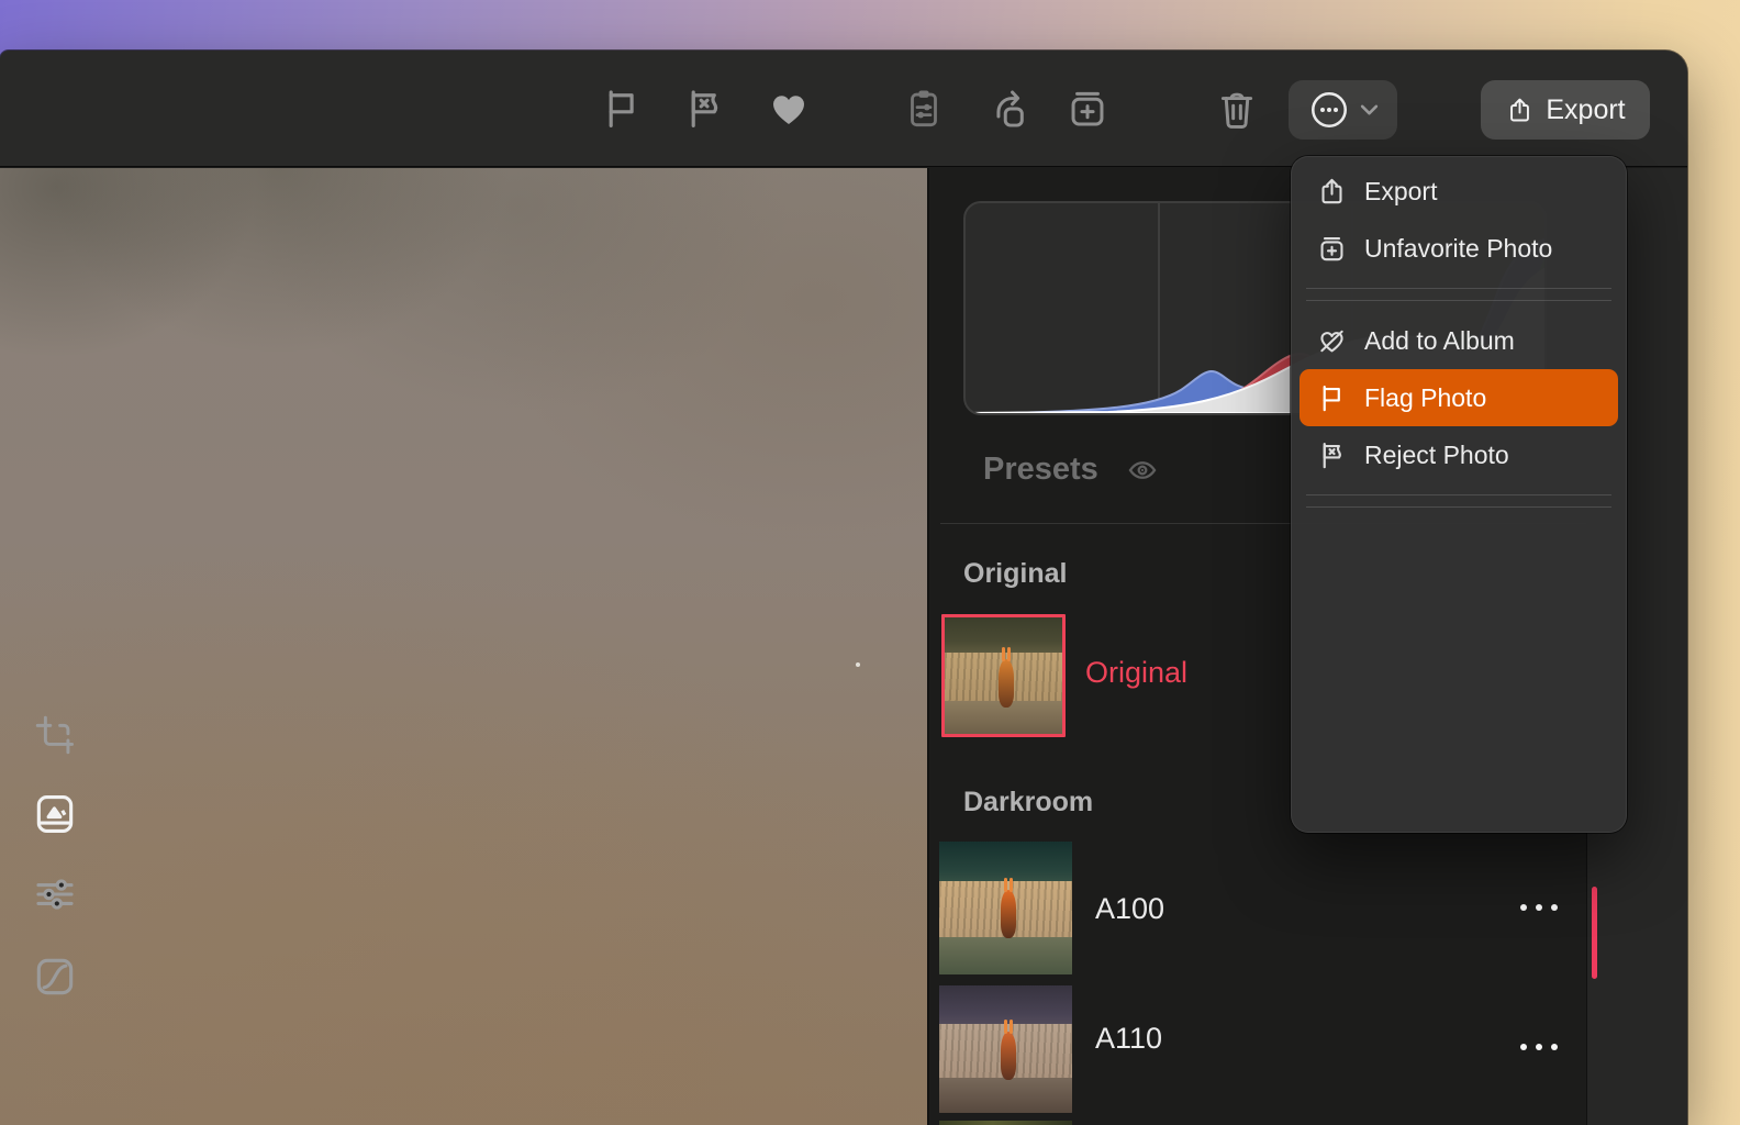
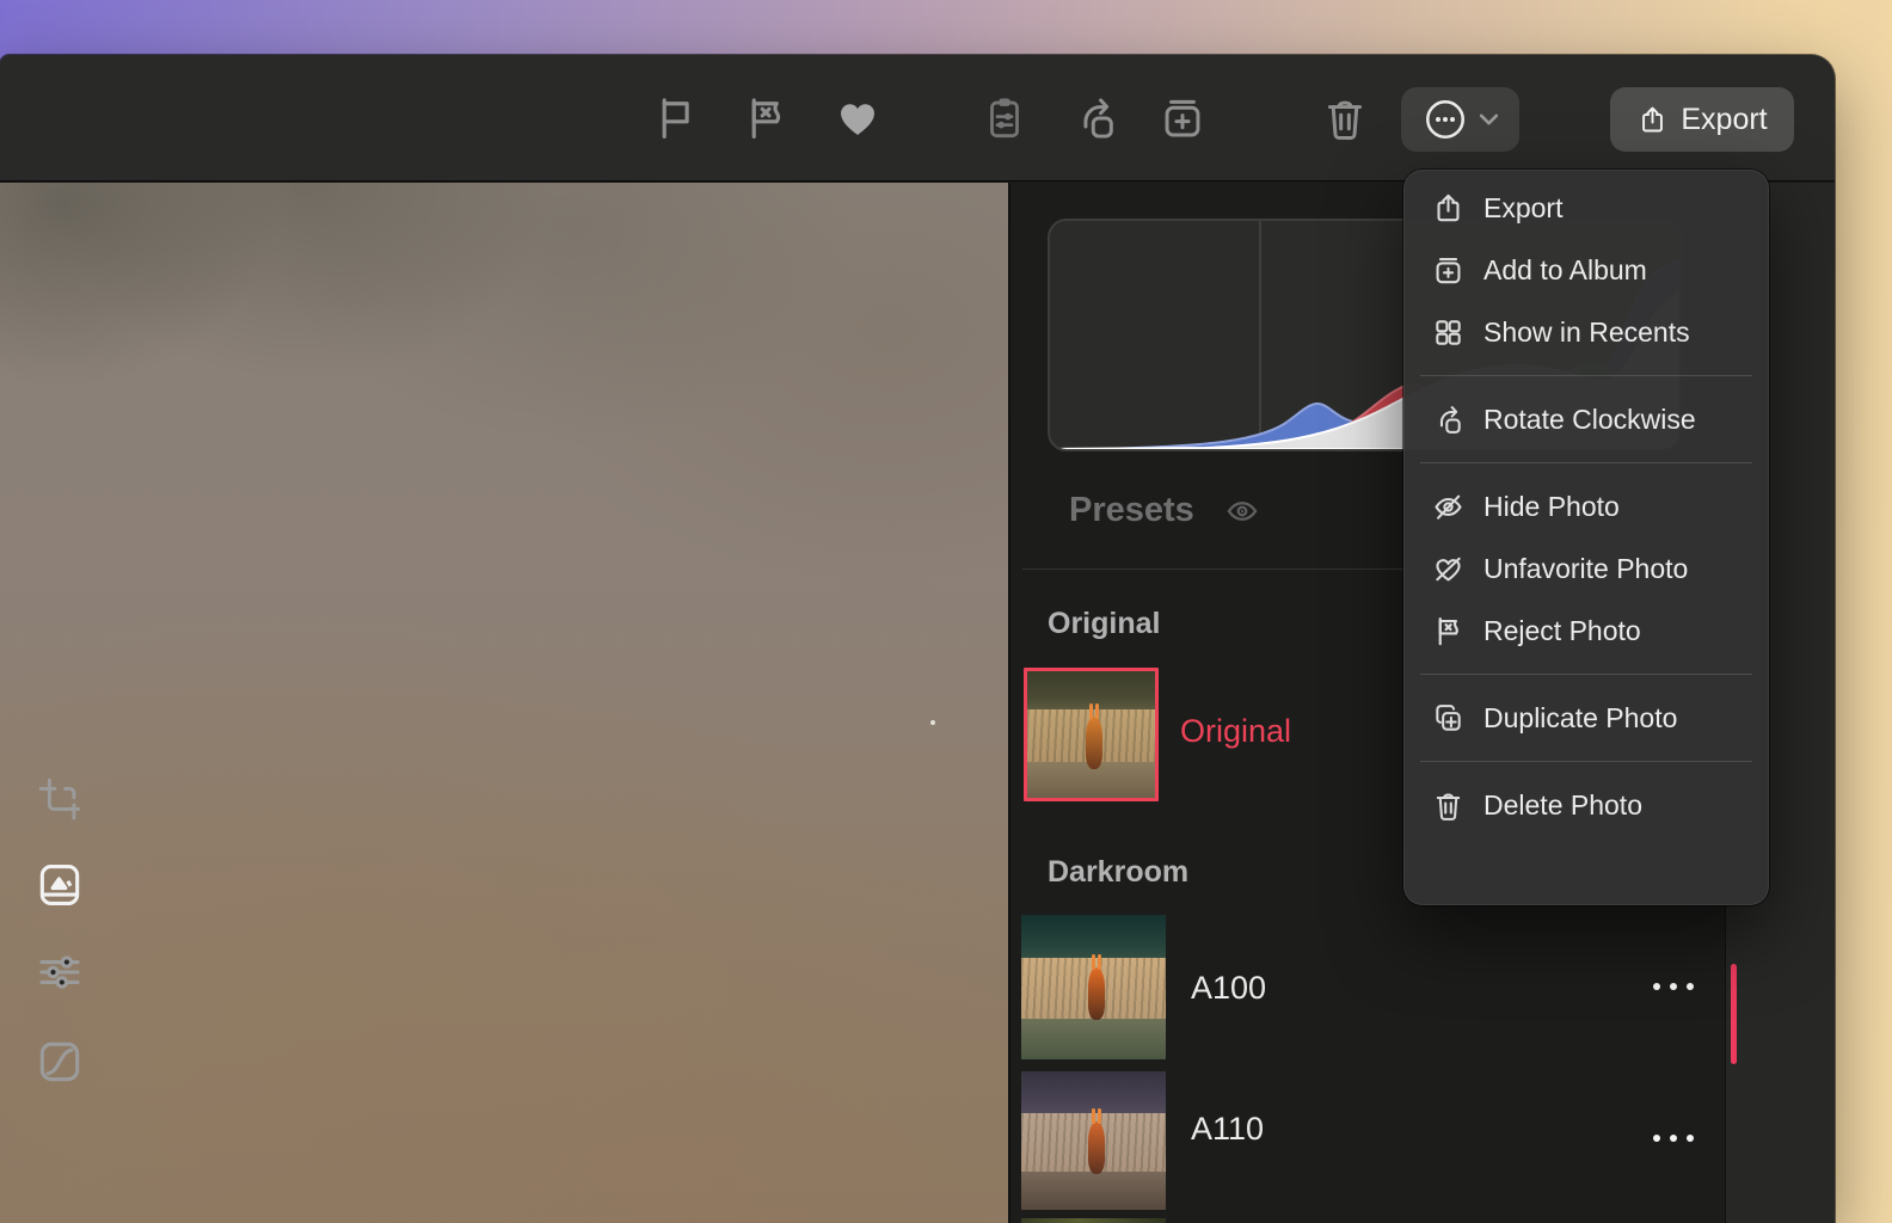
  Export
  Presets
  Original
  Original
  Darkroom
  A100
  A110
  Export
- Unfavorite Photo
+ Add to Album
+ Show in Recents
+ Rotate Clockwise
+ Hide Photo
- Add to Album
+ Unfavorite Photo
- Flag Photo
  Reject Photo
+ Duplicate Photo
+ Delete Photo
